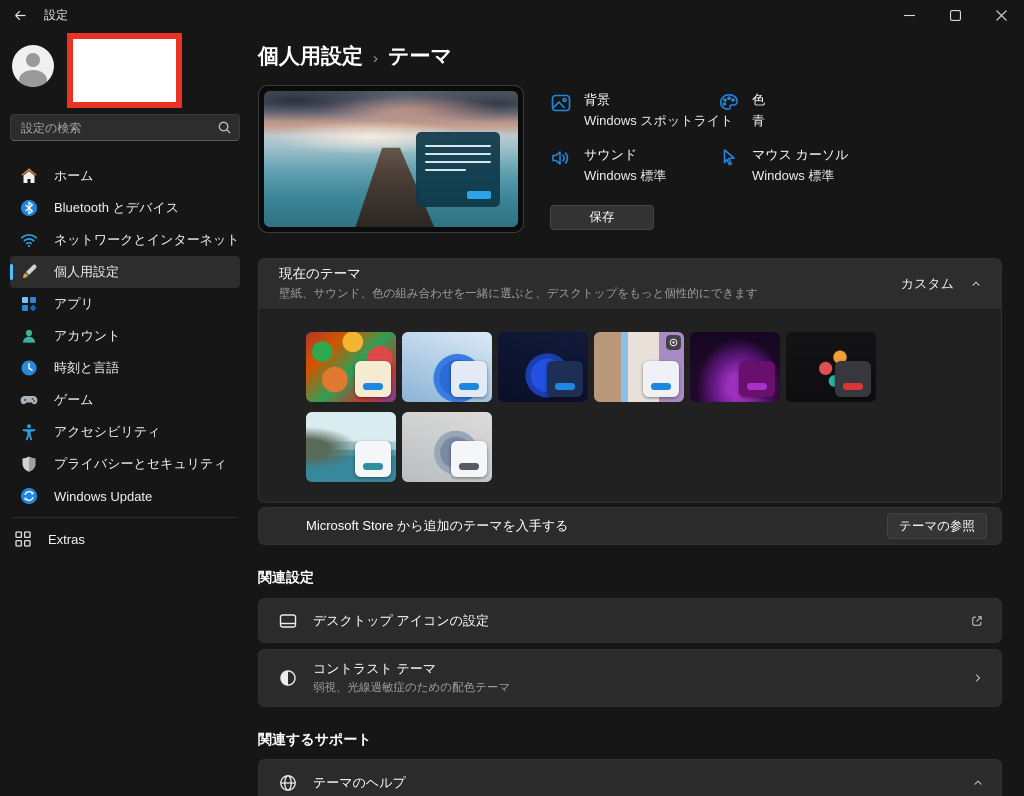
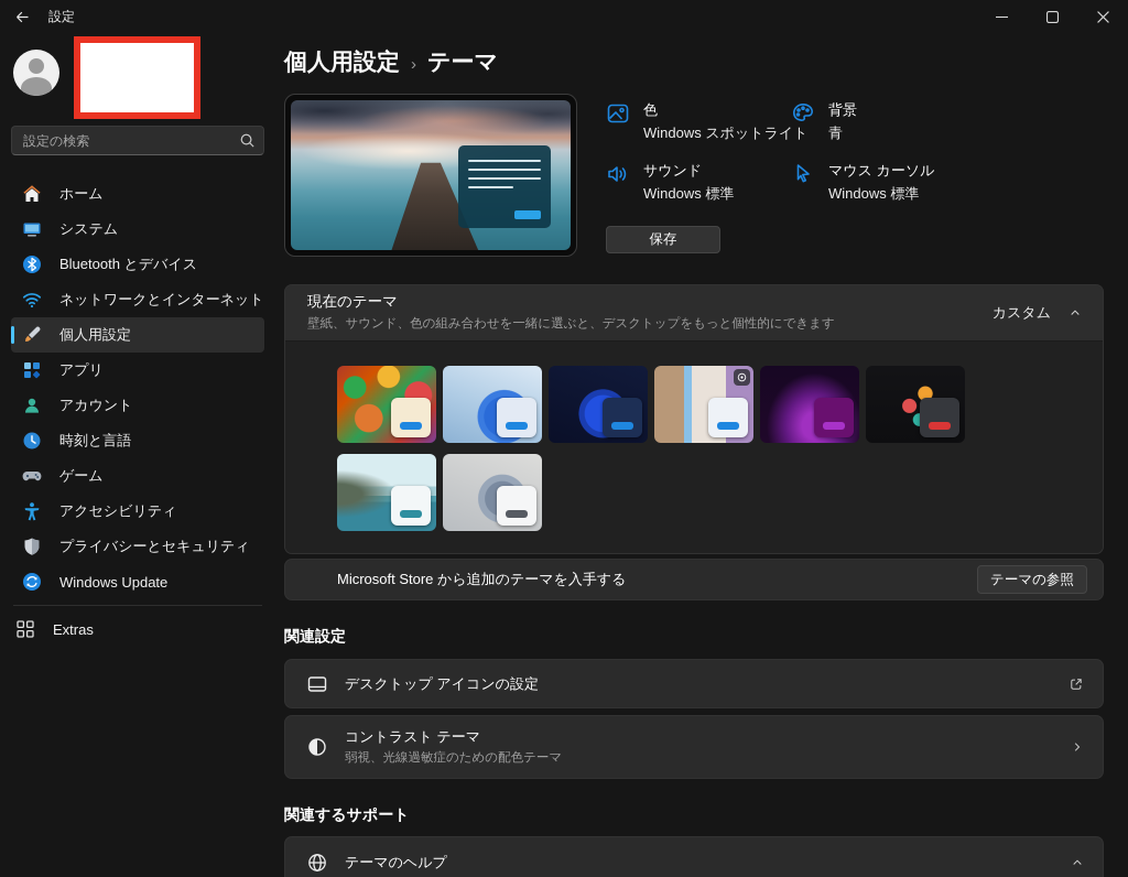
  設定
  設定の検索
  ホーム
+ システム
  Bluetooth とデバイス
  ネットワークとインターネット
  個人用設定
  アプリ
  アカウント
  時刻と言語
  ゲーム
  アクセシビリティ
  プライバシーとセキュリティ
  Windows Update
  Extras
  個人用設定
  ›
  テーマ
- 背景
+ 色
  Windows スポットライト
- 色
+ 背景
  青
  サウンド
  Windows 標準
  マウス カーソル
  Windows 標準
  保存
  現在のテーマ
  壁紙、サウンド、色の組み合わせを一緒に選ぶと、デスクトップをもっと個性的にできます
  カスタム
  Microsoft Store から追加のテーマを入手する
  テーマの参照
  関連設定
  デスクトップ アイコンの設定
  コントラスト テーマ
  弱視、光線過敏症のための配色テーマ
  関連するサポート
  テーマのヘルプ
